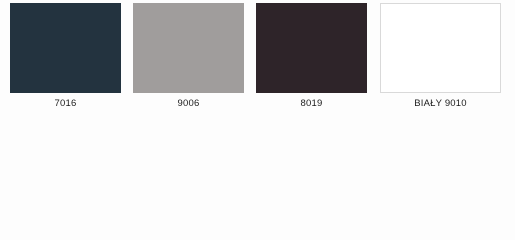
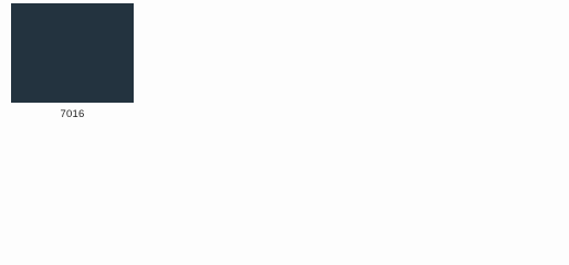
  7016
- 9006
- 8019
- BIAŁY 9010
